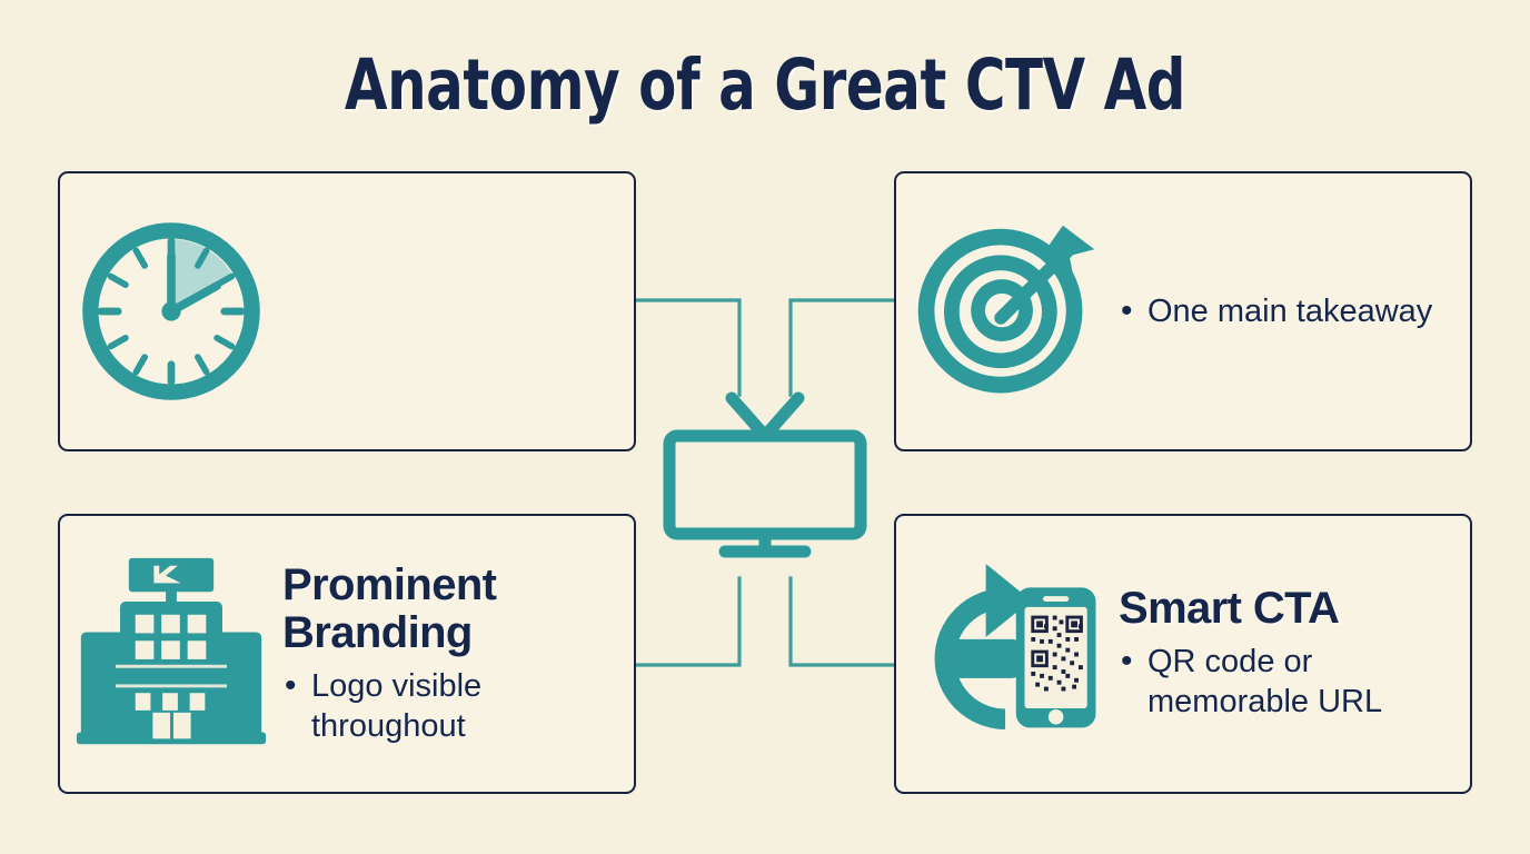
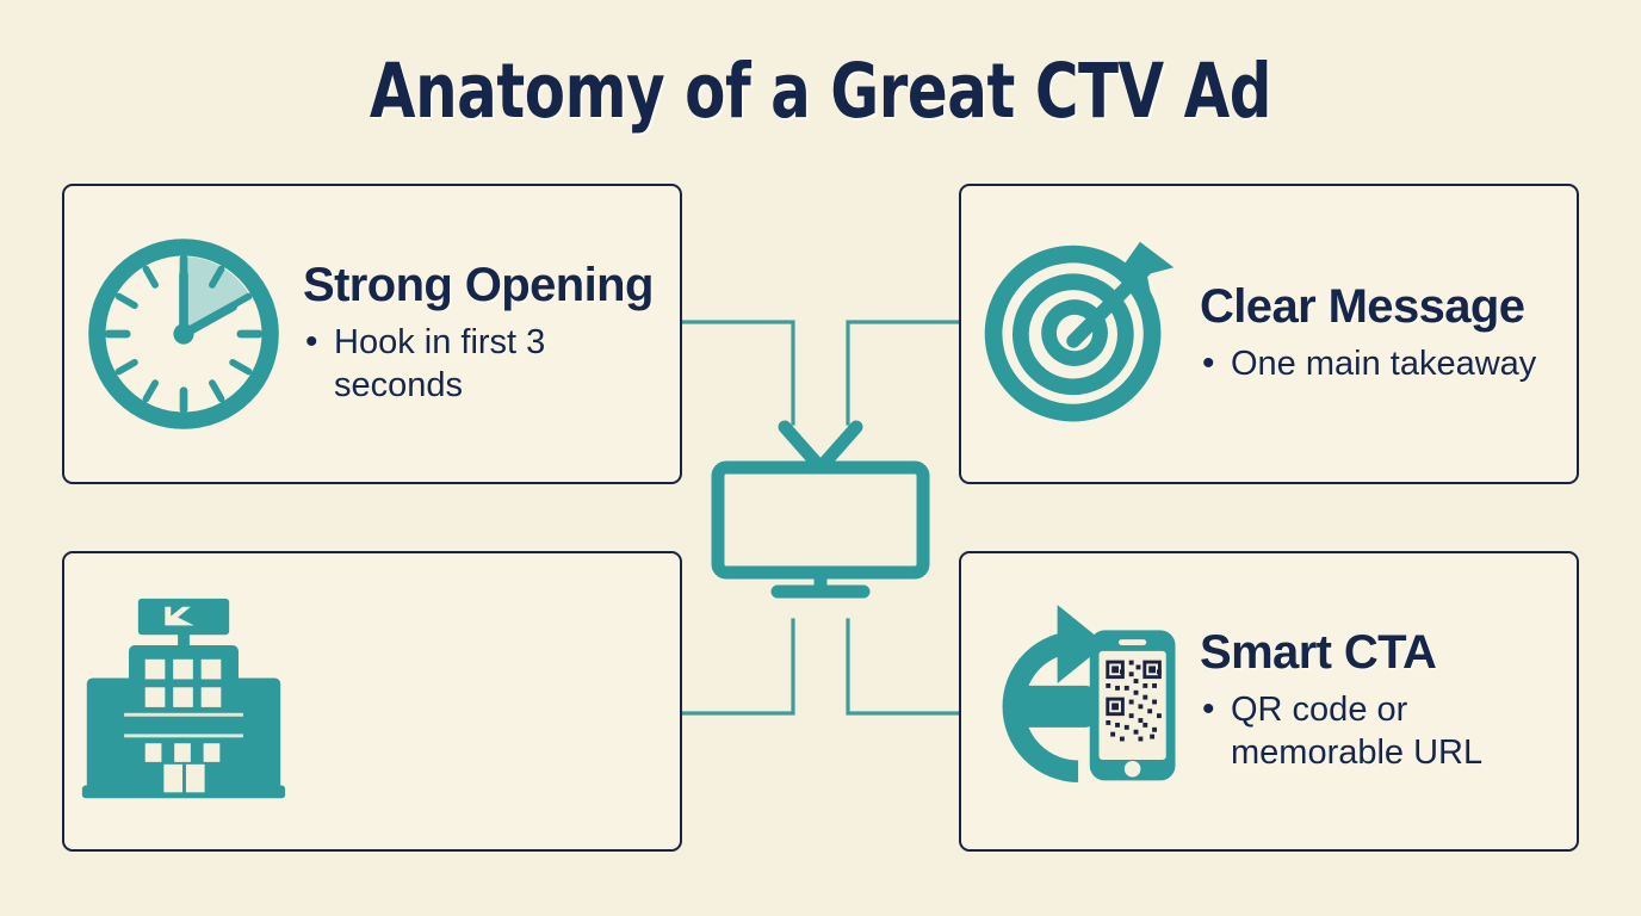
  Anatomy of a Great CTV Ad
+ Strong Opening
+ Hook in first 3 seconds
+ Clear Message
  One main takeaway
- Prominent Branding
- Logo visible throughout
  Smart CTA
  QR code or memorable URL
